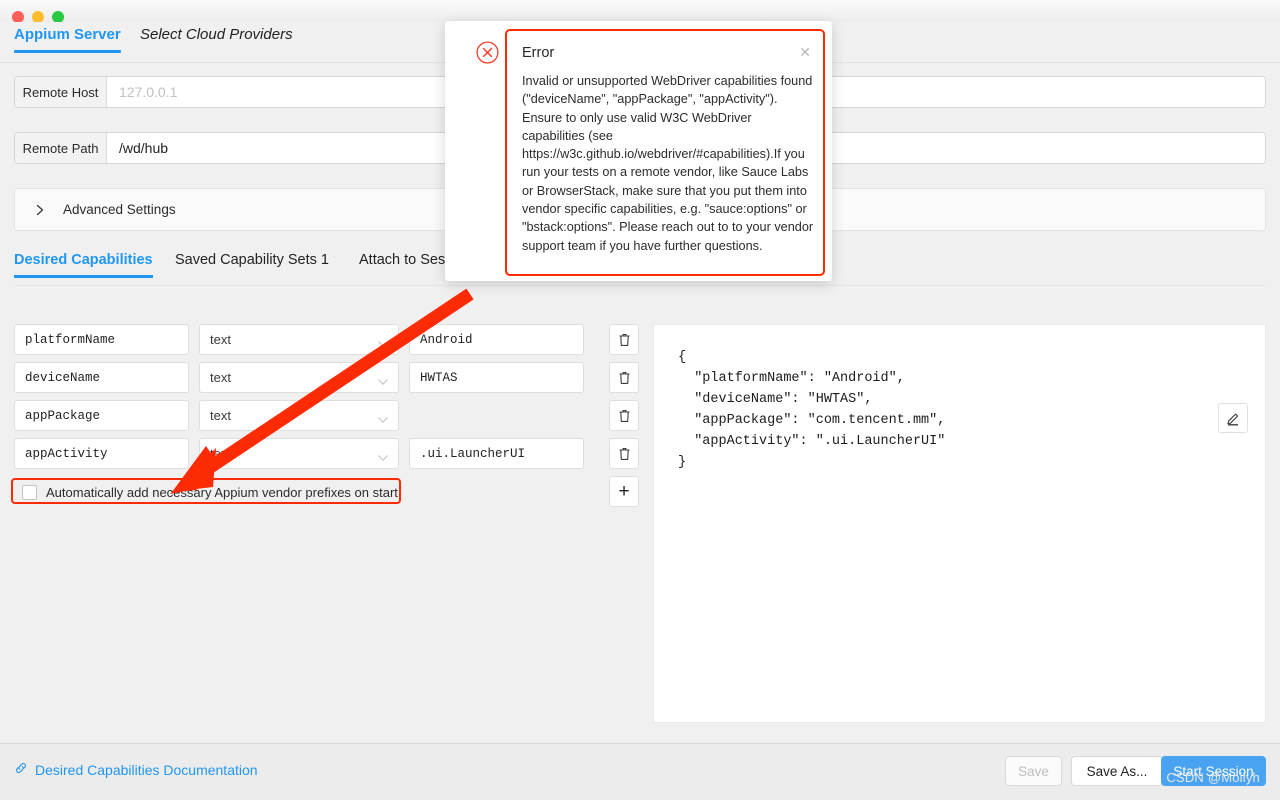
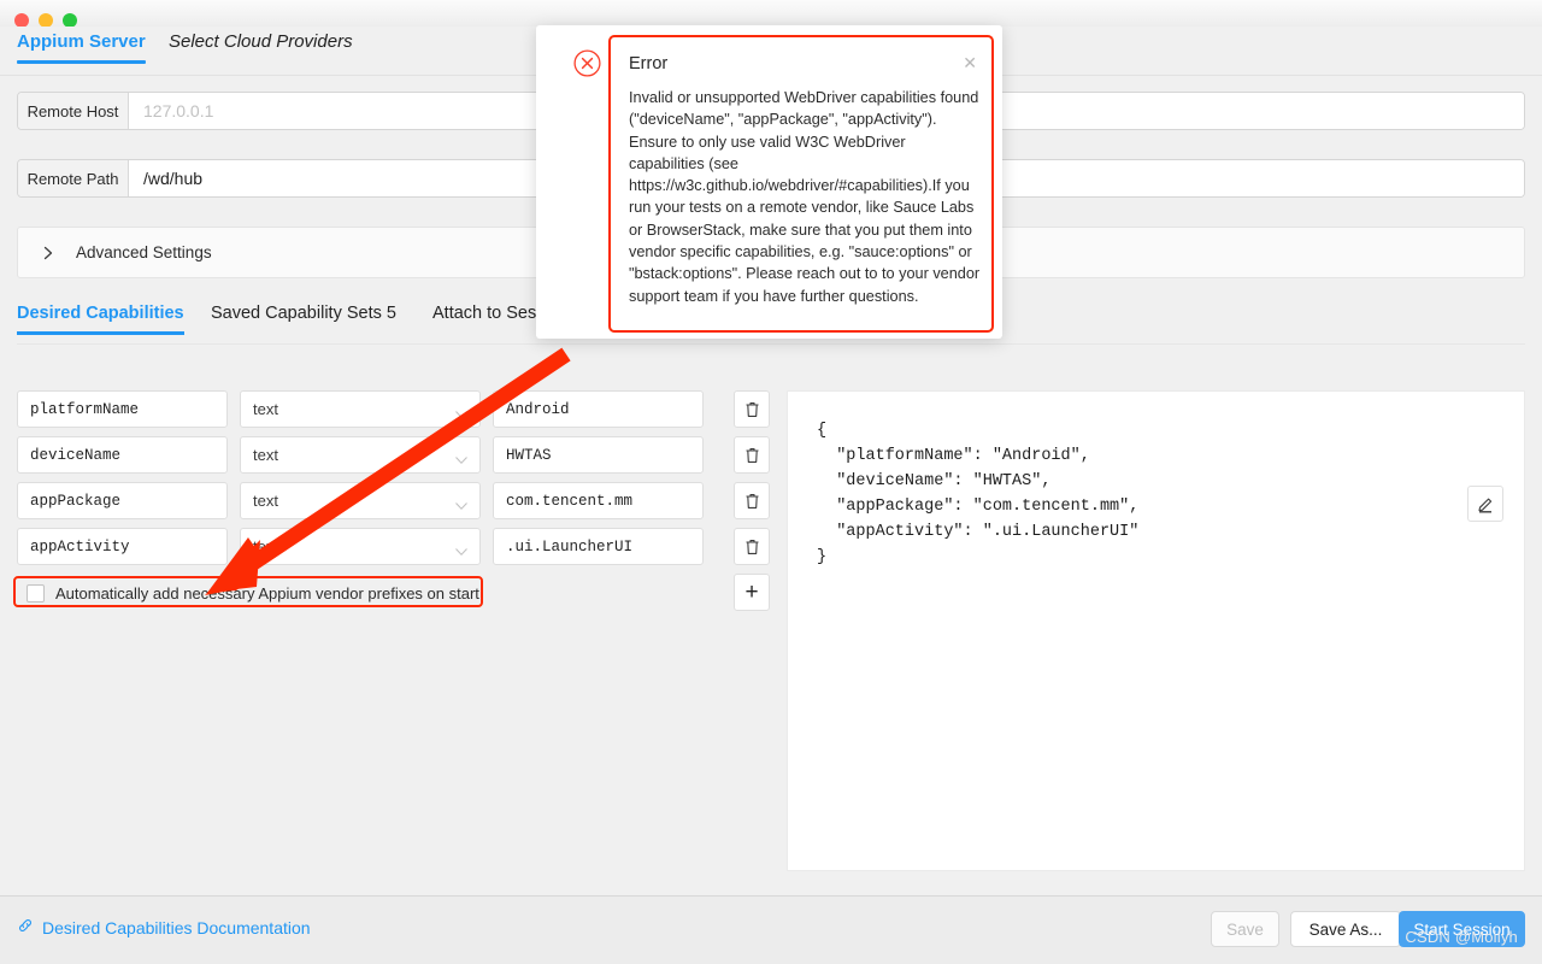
  Appium Server
  Select Cloud Providers
  Remote Host
  127.0.0.1
  Remote Path
  /wd/hub
  Advanced Settings
  Desired Capabilities
- Saved Capability Sets 1
+ Saved Capability Sets 5
  Attach to Ses
  platformName
  text
  Android
  deviceName
  text
  HWTAS
  appPackage
  text
+ com.tencent.mm
  appActivity
  .ui.LauncherUI
  +
  Automatically add necssary Appium vendor prefixes on start
  {
  "platformName": "Android",
  "deviceName": "HWTAS",
  "appPackage": "com.tencent.mm",
  "appActivity": ".ui.LauncherUI"
  }
  Desired Capabilities Documentation
  Save
  Save As...
  Start Session
  CSDN @Moilyh
  Error
  ✕
  Invalid or unsupported WebDriver capabilities found ("deviceName", "appPackage", "appActivity"). Ensure to only use valid W3C WebDriver capabilities (see https://w3c.github.io/webdriver/#capabilities).If you run your tests on a remote vendor, like Sauce Labs or BrowserStack, make sure that you put them into vendor specific capabilities, e.g. "sauce:options" or "bstack:options". Please reach out to to your vendor support team if you have further questions.
